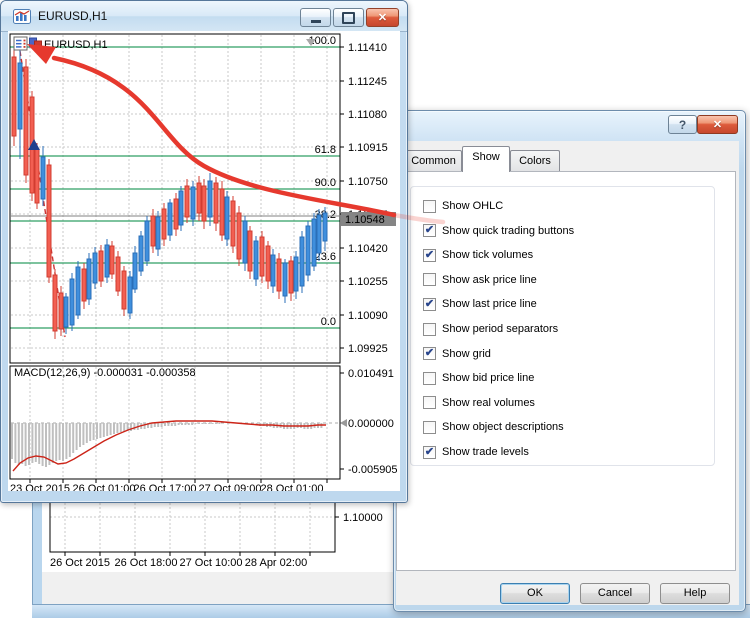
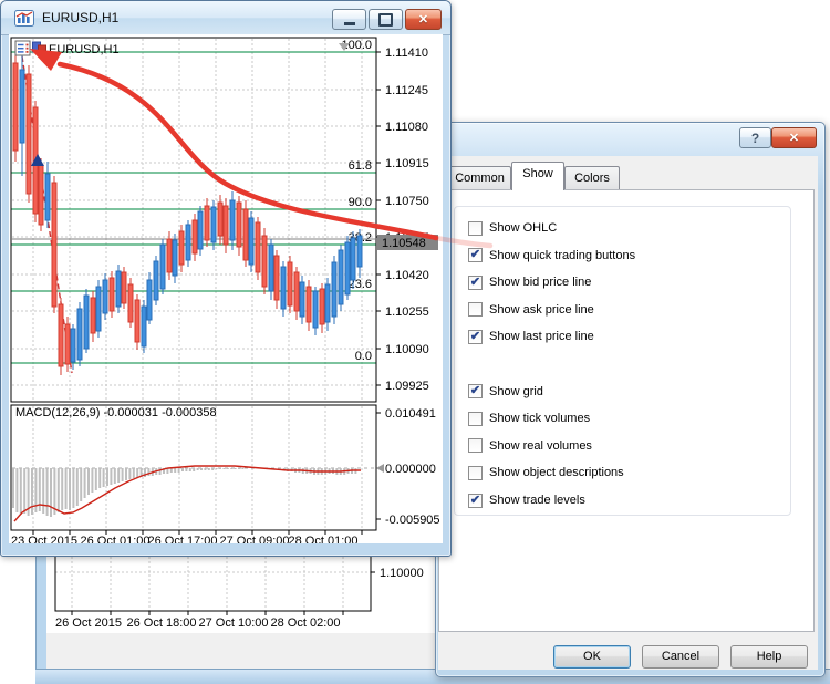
  1.10000
  26 Oct 2015
  26 Oct 18:00
  27 Oct 10:00
- 28 Apr 02:00
+ 28 Oct 02:00
  ?
  ✕
  Common
  Show
  Colors
  Show OHLC
  ✔
  Show quick trading buttons
  ✔
- Show tick volumes
+ Show bid price line
  Show ask price line
  ✔
  Show last price line
- Show period separators
  ✔
  Show grid
- Show bid price line
+ Show tick volumes
  Show real volumes
  Show object descriptions
  ✔
  Show trade levels
  OK
  Cancel
  Help
  EURUSD,H1
  ✕
  00.0
  61.8
  90.0
  23.6
  0.0
  1.11410
  1.11245
  1.11080
  1.10915
  1.10750
  1.10420
  1.10255
  1.10090
  1.09925
  1.10548
  EURUSD,H1
  MACD(12,26,9) -0.000031 -0.000358
  0.010491
  0.000000
  -0.005905
  23 Oct 2015
  26 Oct 01:00
  26 Oct 17:00
  27 Oct 09:00
  28 Oct 01:00
